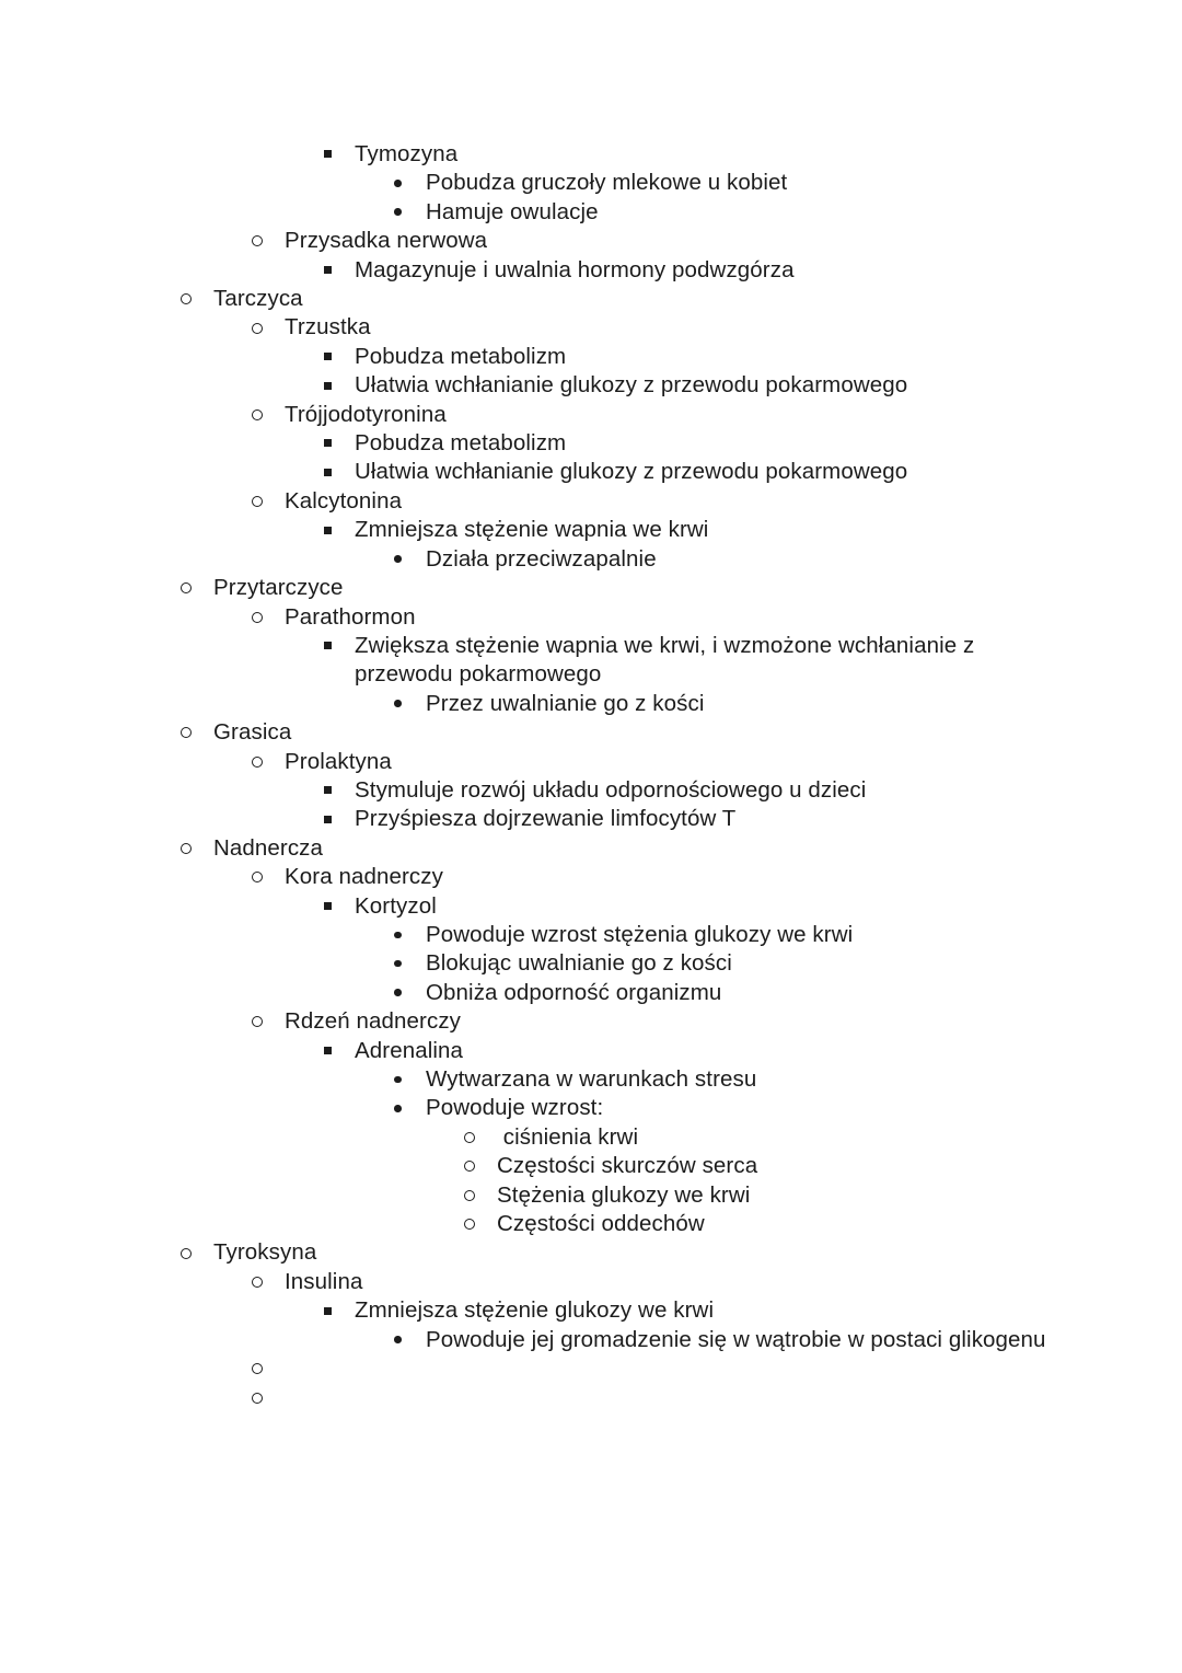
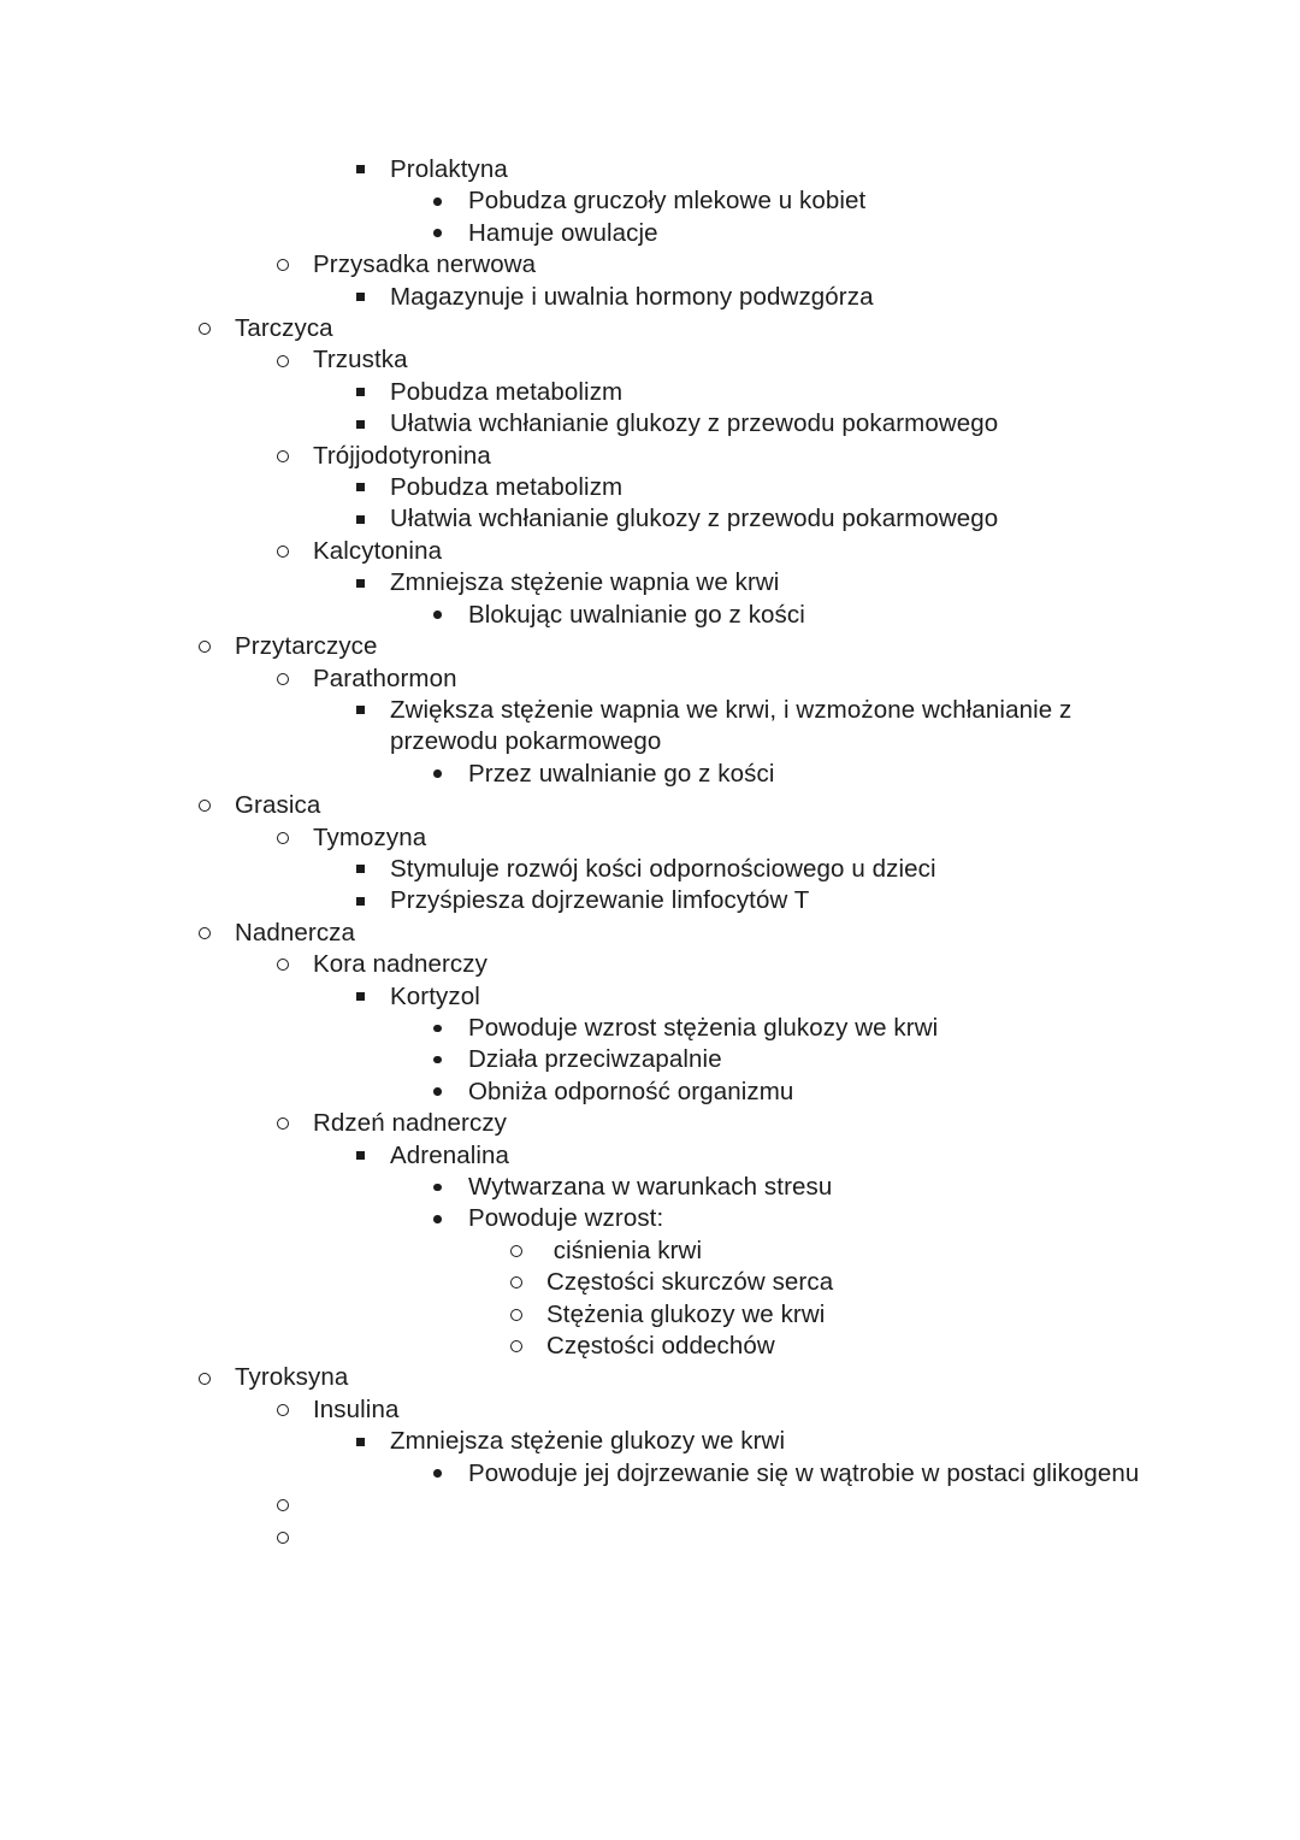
- Tymozyna
+ Prolaktyna
  Pobudza gruczoły mlekowe u kobiet
  Hamuje owulacje
  Przysadka nerwowa
  Magazynuje i uwalnia hormony podwzgórza
  Tarczyca
  Trzustka
  Pobudza metabolizm
  Ułatwia wchłanianie glukozy z przewodu pokarmowego
  Trójjodotyronina
  Pobudza metabolizm
  Ułatwia wchłanianie glukozy z przewodu pokarmowego
  Kalcytonina
  Zmniejsza stężenie wapnia we krwi
- Działa przeciwzapalnie
+ Blokując uwalnianie go z kości
  Przytarczyce
  Parathormon
  Zwiększa stężenie wapnia we krwi, i wzmożone wchłanianie z przewodu pokarmowego
  Przez uwalnianie go z kości
  Grasica
- Prolaktyna
+ Tymozyna
- Stymuluje rozwój układu odpornościowego u dzieci
+ Stymuluje rozwój kości odpornościowego u dzieci
  Przyśpiesza dojrzewanie limfocytów T
  Nadnercza
  Kora nadnerczy
  Kortyzol
  Powoduje wzrost stężenia glukozy we krwi
- Blokując uwalnianie go z kości
+ Działa przeciwzapalnie
  Obniża odporność organizmu
  Rdzeń nadnerczy
  Adrenalina
  Wytwarzana w warunkach stresu
  Powoduje wzrost:
  ciśnienia krwi
  Częstości skurczów serca
  Stężenia glukozy we krwi
  Częstości oddechów
  Tyroksyna
  Insulina
  Zmniejsza stężenie glukozy we krwi
- Powoduje jej gromadzenie się w wątrobie w postaci glikogenu
+ Powoduje jej dojrzewanie się w wątrobie w postaci glikogenu
